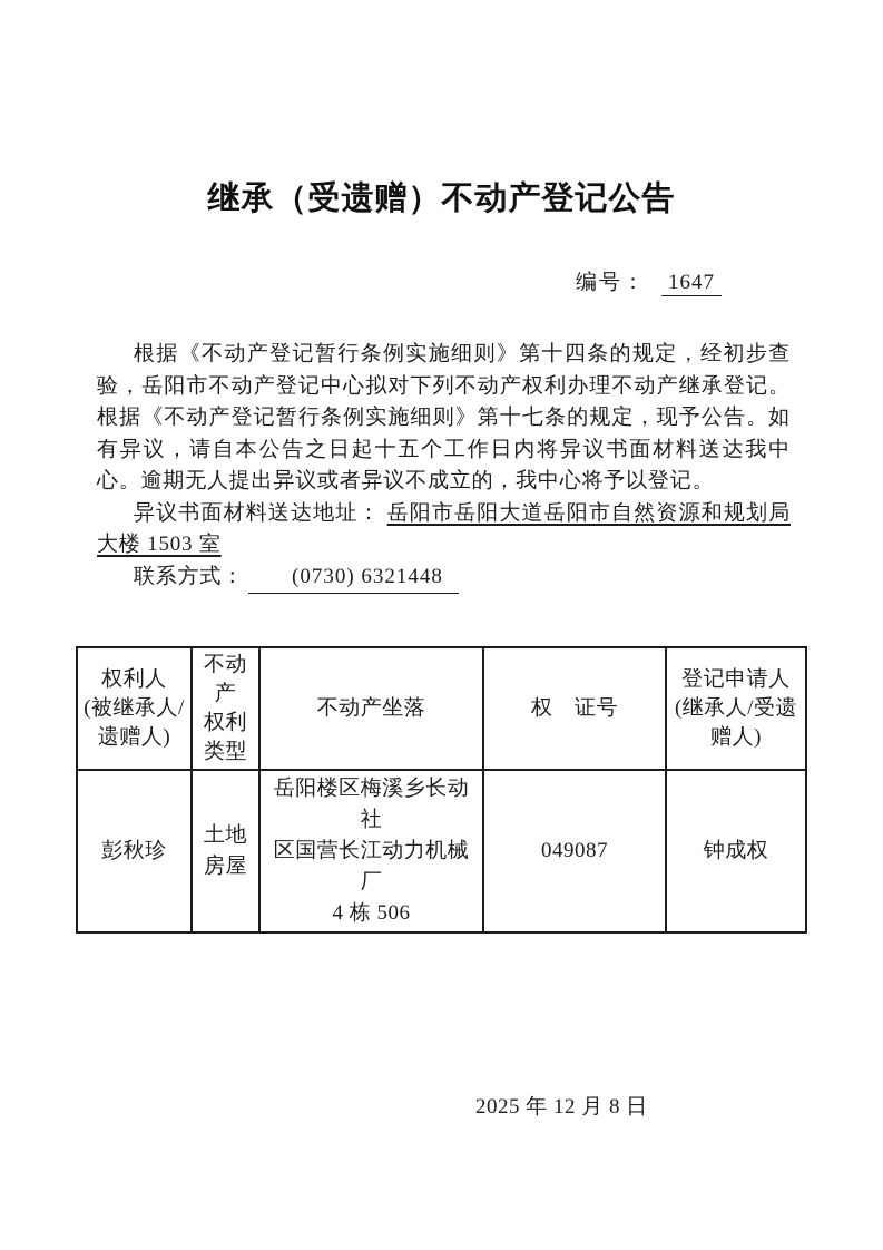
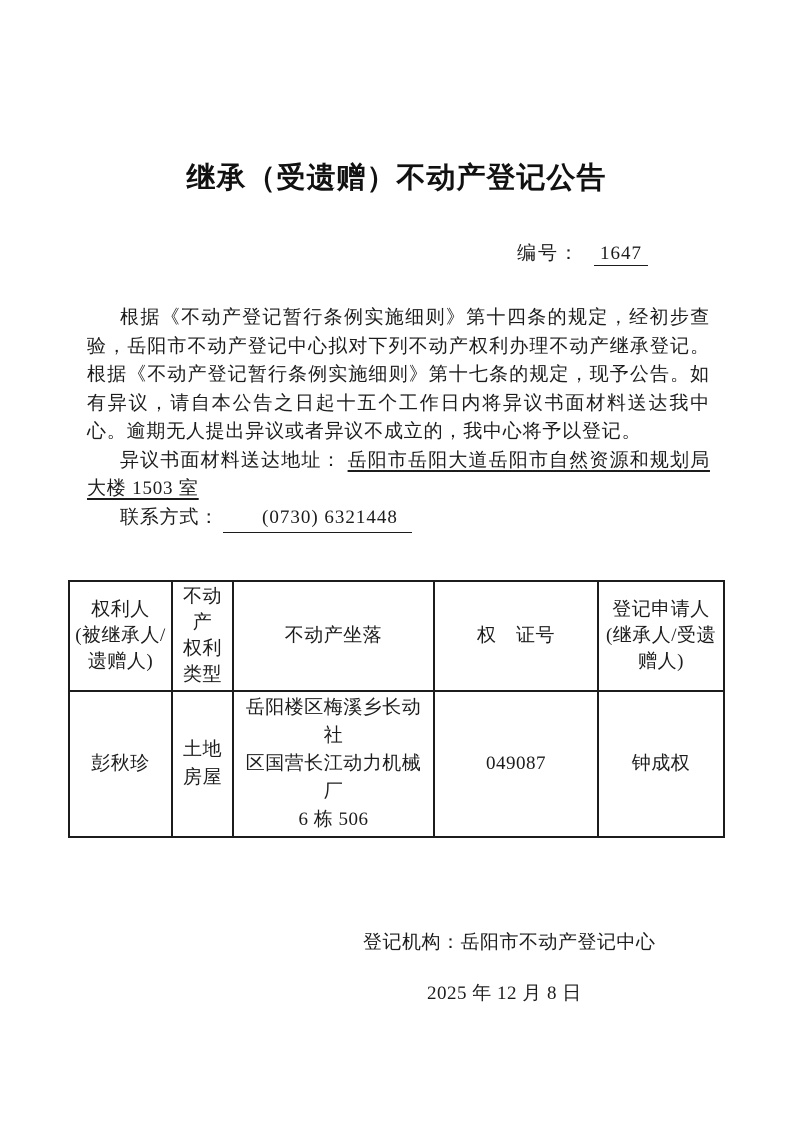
  继承（受遗赠）不动产登记公告
  编号： 1647
  根据《不动产登记暂行条例实施细则》第十四条的规定，经初步查验，岳阳市不动产登记中心拟对下列不动产权利办理不动产继承登记。根据《不动产登记暂行条例实施细则》第十七条的规定，现予公告。如有异议，请自本公告之日起十五个工作日内将异议书面材料送达我中心。逾期无人提出异议或者异议不成立的，我中心将予以登记。
  异议书面材料送达地址： 岳阳市岳阳大道岳阳市自然资源和规划局大楼 1503 室
  联系方式： (0730) 6321448
  权利人 (被继承人/ 遗赠人)	不动产 权利 类型	不动产坐落	权 证号	登记申请人 (继承人/受遗 赠人)
- 彭秋珍	土地 房屋	岳阳楼区梅溪乡长动社 区国营长江动力机械厂 4 栋 506	049087	钟成权
+ 彭秋珍	土地 房屋	岳阳楼区梅溪乡长动社 区国营长江动力机械厂 6 栋 506	049087	钟成权
+ 登记机构：岳阳市不动产登记中心
  2025 年 12 月 8 日
